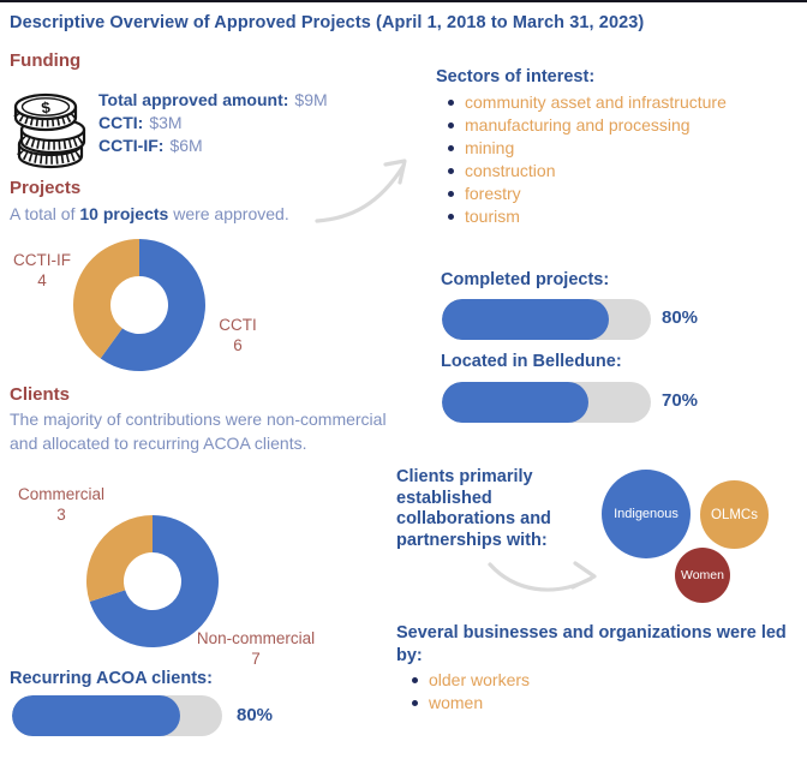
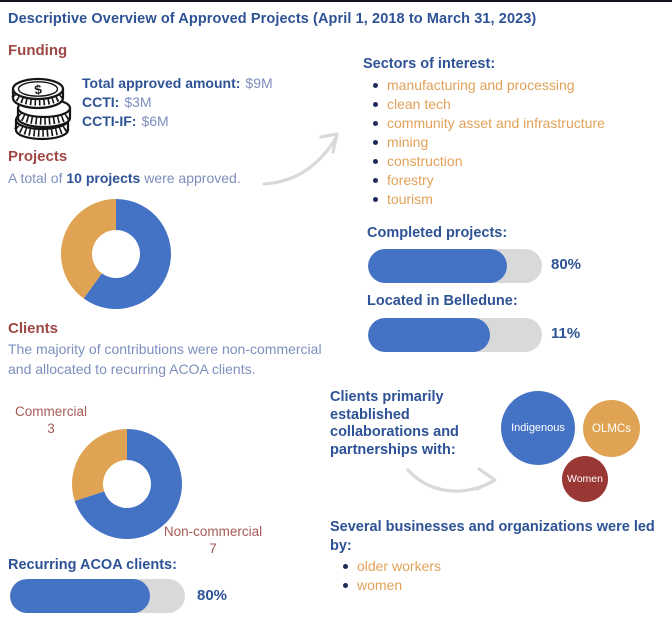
  Descriptive Overview of Approved Projects (April 1, 2018 to March 31, 2023)
  Funding
  Total approved amount: $9M
  CCTI: $3M
  CCTI-IF: $6M
  Projects
  A total of 10 projects were approved.
- CCTI-IF
- 4
- CCTI
- 6
  Clients
  The majority of contributions were non-commercial and allocated to recurring ACOA clients.
  Commercial
  3
  Non-commercial
  7
  Recurring ACOA clients:
  80%
  Sectors of interest:
- community asset and infrastructure
+ manufacturing and processing
+ clean tech
- manufacturing and processing
+ community asset and infrastructure
  mining
  construction
  forestry
  tourism
  Completed projects:
  80%
  Located in Belledune:
- 70%
+ 11%
  Clients primarily established collaborations and partnerships with:
  Indigenous
  OLMCs
  Women
  Several businesses and organizations were led by:
  older workers
  women
